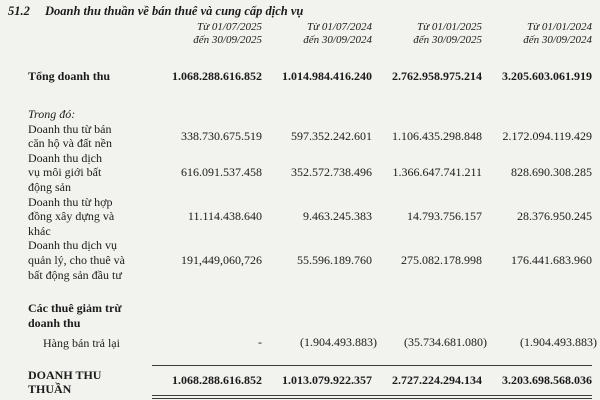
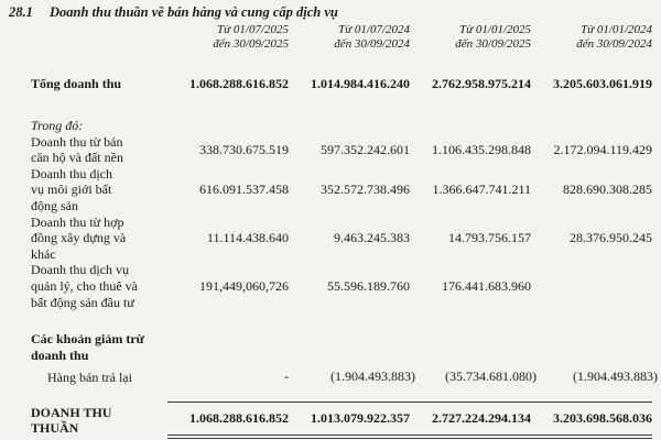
- 51.2
+ 28.1
- Doanh thu thuần về bán thuê và cung cấp dịch vụ
+ Doanh thu thuần về bán hàng và cung cấp dịch vụ
  Từ 01/07/2025
  đến 30/09/2025
  Từ 01/07/2024
  đến 30/09/2024
  Từ 01/01/2025
  đến 30/09/2025
  Từ 01/01/2024
  đến 30/09/2024
  Tổng doanh thu
  1.068.288.616.852
  1.014.984.416.240
  2.762.958.975.214
  3.205.603.061.919
  Trong đó:
  Doanh thu từ bán
  căn hộ và đất nền
  338.730.675.519
  597.352.242.601
  1.106.435.298.848
  2.172.094.119.429
  Doanh thu dịch
  vụ môi giới bất
  động sản
  616.091.537.458
  352.572.738.496
  1.366.647.741.211
  828.690.308.285
  Doanh thu từ hợp
  đồng xây dựng và
  khác
  11.114.438.640
  9.463.245.383
  14.793.756.157
  28.376.950.245
  Doanh thu dịch vụ
  quản lý, cho thuê và
  bất động sản đầu tư
  191,449,060,726
  55.596.189.760
- 275.082.178.998
  176.441.683.960
- Các thuê giảm trừ doanh thu
+ Các khoản giảm trừ doanh thu
  Hàng bán trả lại
  -
  (1.904.493.883)
  (35.734.681.080)
  (1.904.493.883)
  DOANH THU
  THUẦN
  1.068.288.616.852
  1.013.079.922.357
  2.727.224.294.134
  3.203.698.568.036
